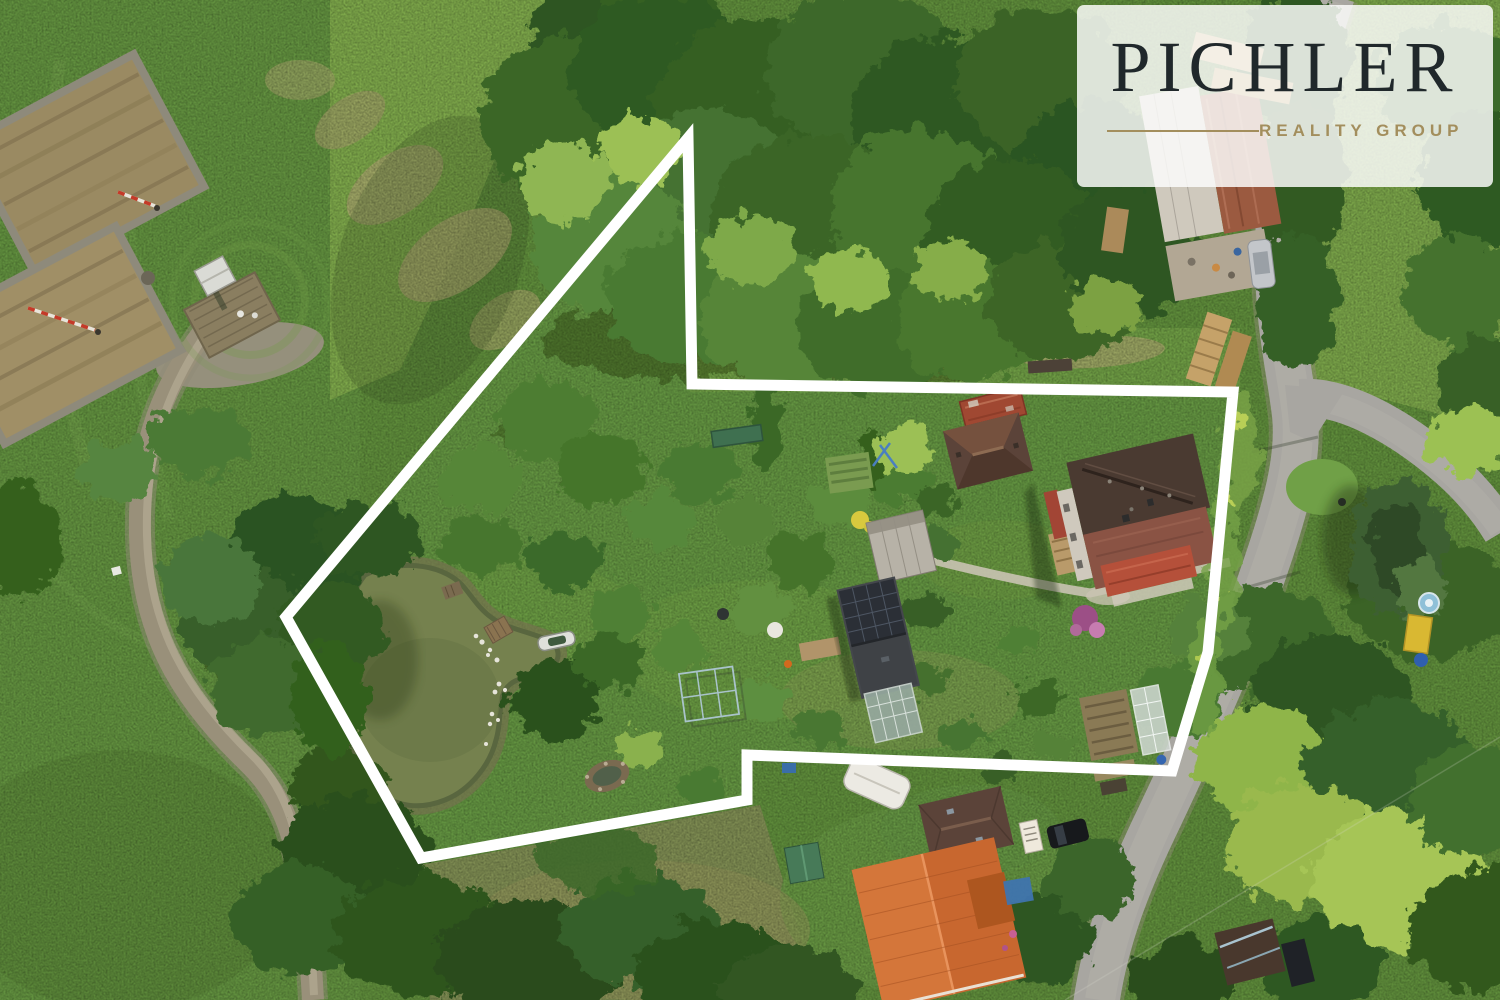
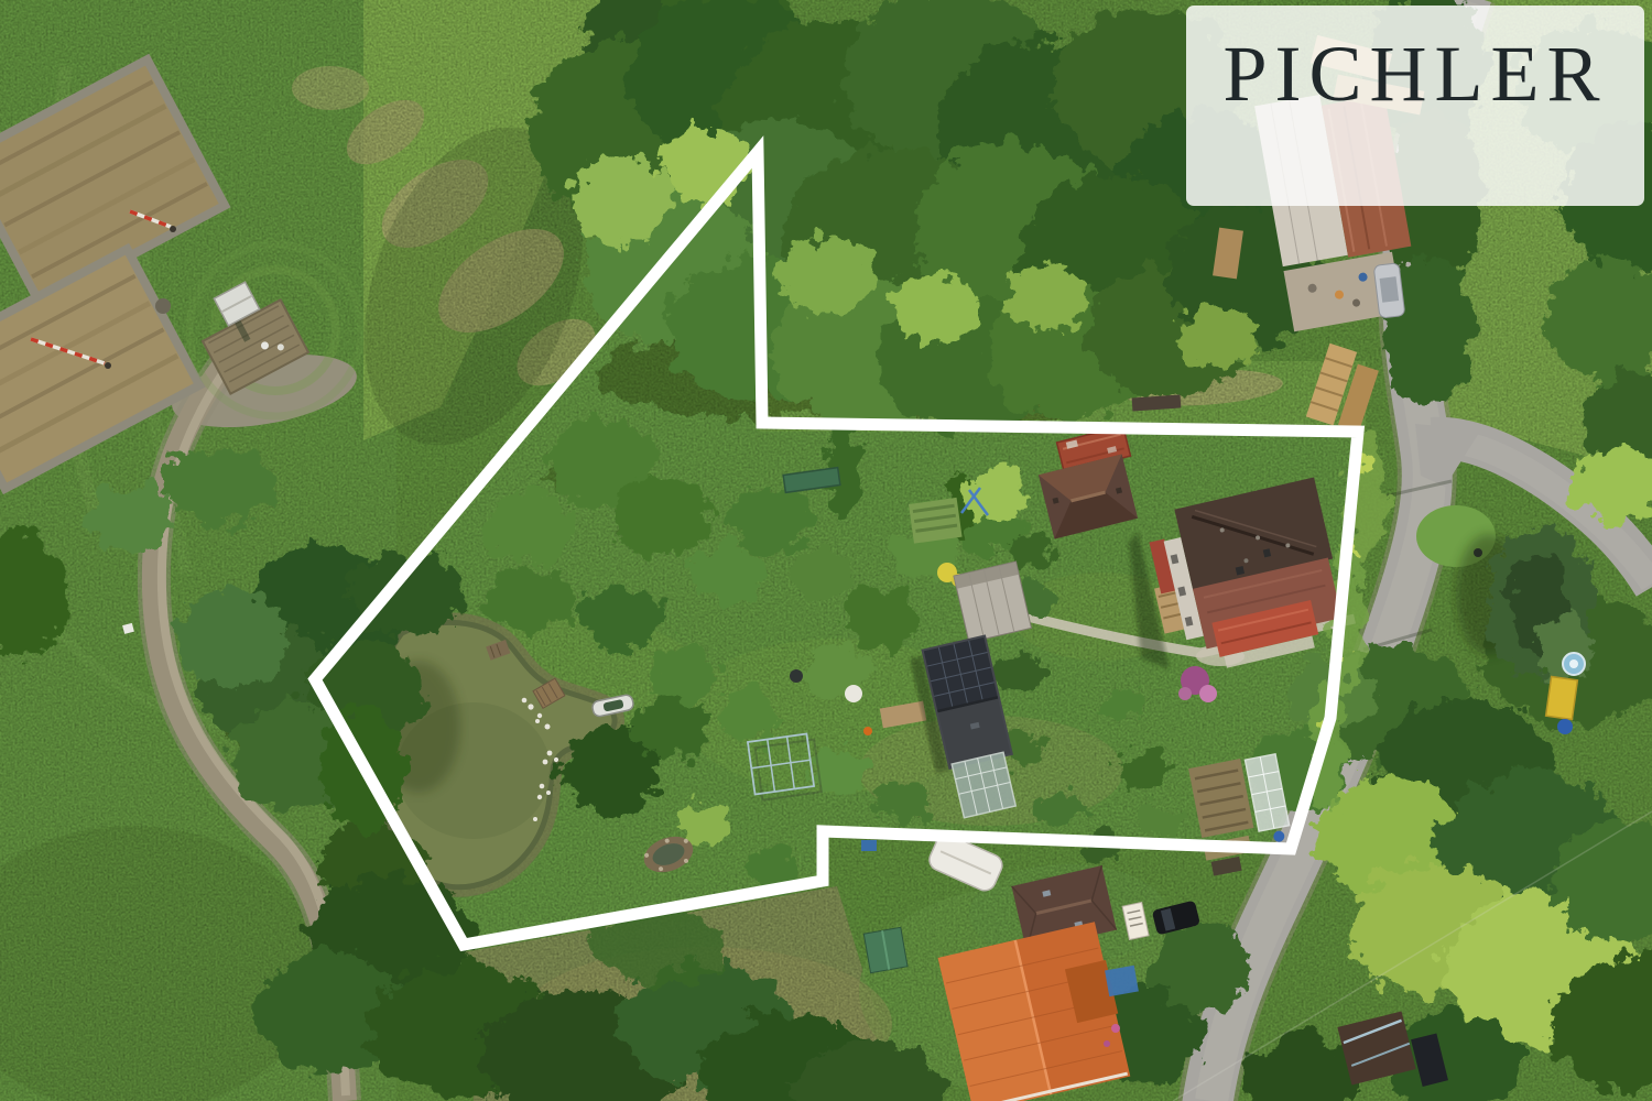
  PICHLER
- REALITY GROUP
